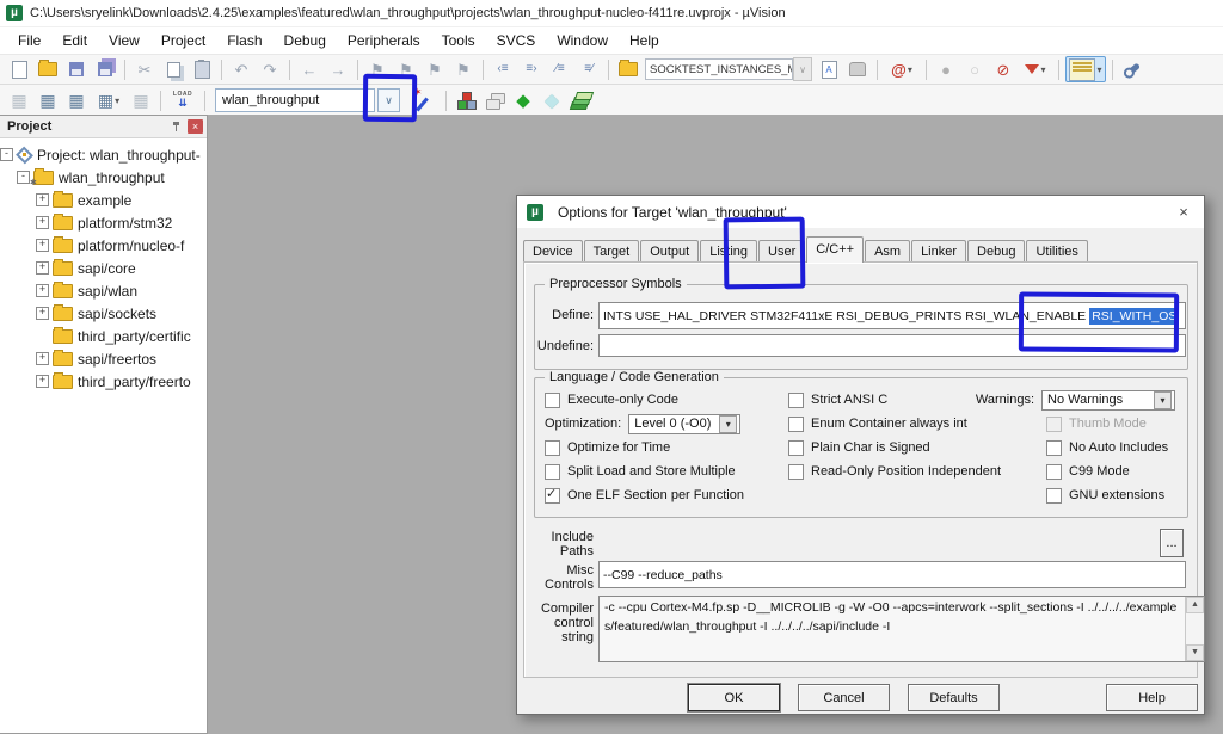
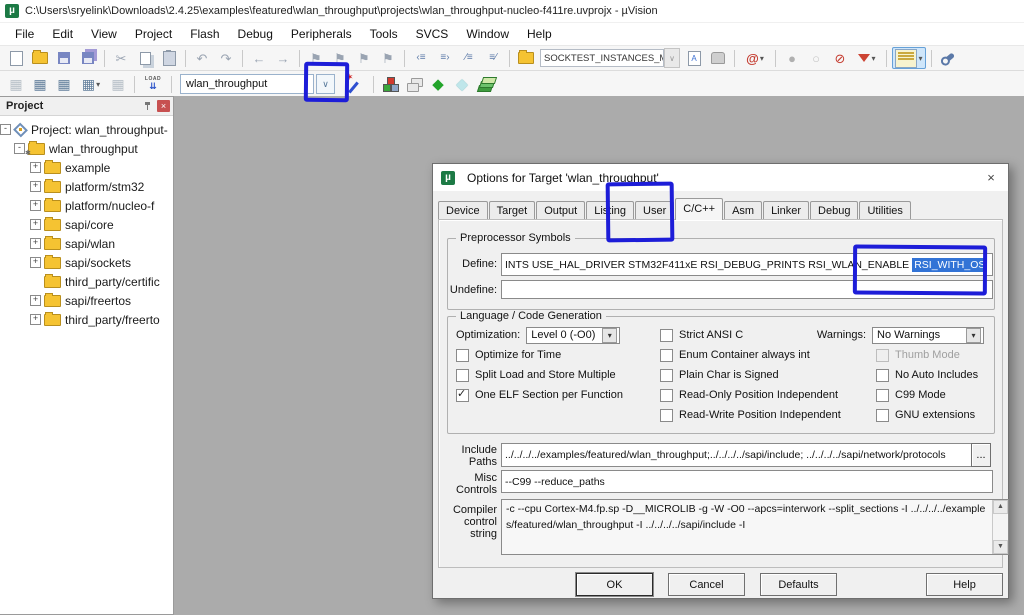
  µ
  C:\Users\sryelink\Downloads\2.4.25\examples\featured\wlan_throughput\projects\wlan_throughput-nucleo-f411re.uvprojx - µVision
  File
  Edit
  View
  Project
  Flash
  Debug
  Peripherals
  Tools
  SVCS
  Window
  Help
  ✂
  ↶
  ↷
  ←
  →
  ⚑
  ⚑
  ⚑
  ⚑
  ‹≡
  ≡›
  ∕≡
  ≡∕
  SOCKTEST_INSTANCES_
  ∨
  A
  @
  ▾
  ●
  ○
  ⊘
  ▾
  ▾
  ▦
  ▦
  ▦
  ▦
  ▾
  ▦
  ⇊
  wlan_throughput
  ∨
  ✶
  ◆
  ◆
  Project
  ×
  -
  Project: wlan_throughput-
  -
  wlan_throughput
  +
  example
  +
  platform/stm32
  +
  platform/nucleo-f
  +
  sapi/core
  +
  sapi/wlan
  +
  sapi/sockets
  third_party/certific
  +
  sapi/freertos
  +
  third_party/freerto
  µ
  Options for Target 'wlan_throughput'
  ×
  Device
  Target
  Output
  Listing
  User
  C/C++
  Asm
  Linker
  Debug
  Utilities
  Preprocessor Symbols
  Define:
  INTS USE_HAL_DRIVER STM32F411xE RSI_DEBUG_PRINTS RSI_WLAN_ENABLE
  RSI_WITH_OS
  Undefine:
  Language / Code Generation
- Execute-only Code
  Optimization:
  Level 0 (-O0)
  ▾
  Optimize for Time
  Split Load and Store Multiple
  One ELF Section per Function
  Strict ANSI C
  Enum Container always int
  Plain Char is Signed
  Read-Only Position Independent
+ Read-Write Position Independent
  Warnings:
  No Warnings
  ▾
  Thumb Mode
  No Auto Includes
  C99 Mode
  GNU extensions
  Include Paths
+ ../../../../examples/featured/wlan_throughput;../../../../sapi/include; ../../../../sapi/network/protocols
  ...
  Misc Controls
  --C99 --reduce_paths
  Compiler control string
  -c --cpu Cortex-M4.fp.sp -D__MICROLIB -g -W -O0 --apcs=interwork --split_sections -I ../../../../examples/featured/wlan_throughput -I ../../../../sapi/include -I
  OK
  Cancel
  Defaults
  Help
